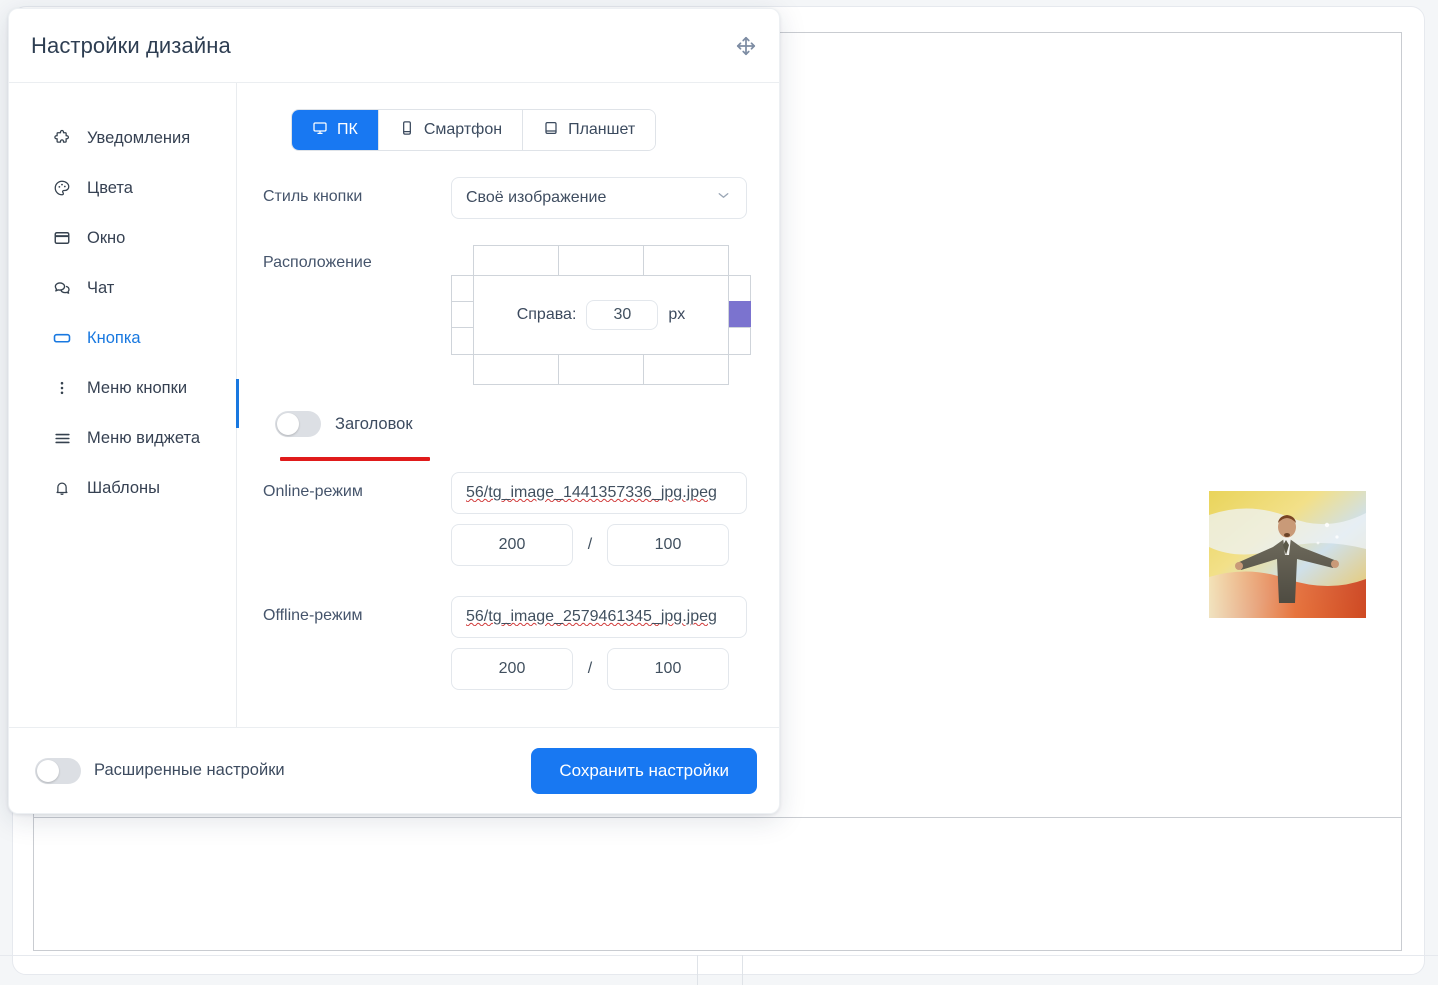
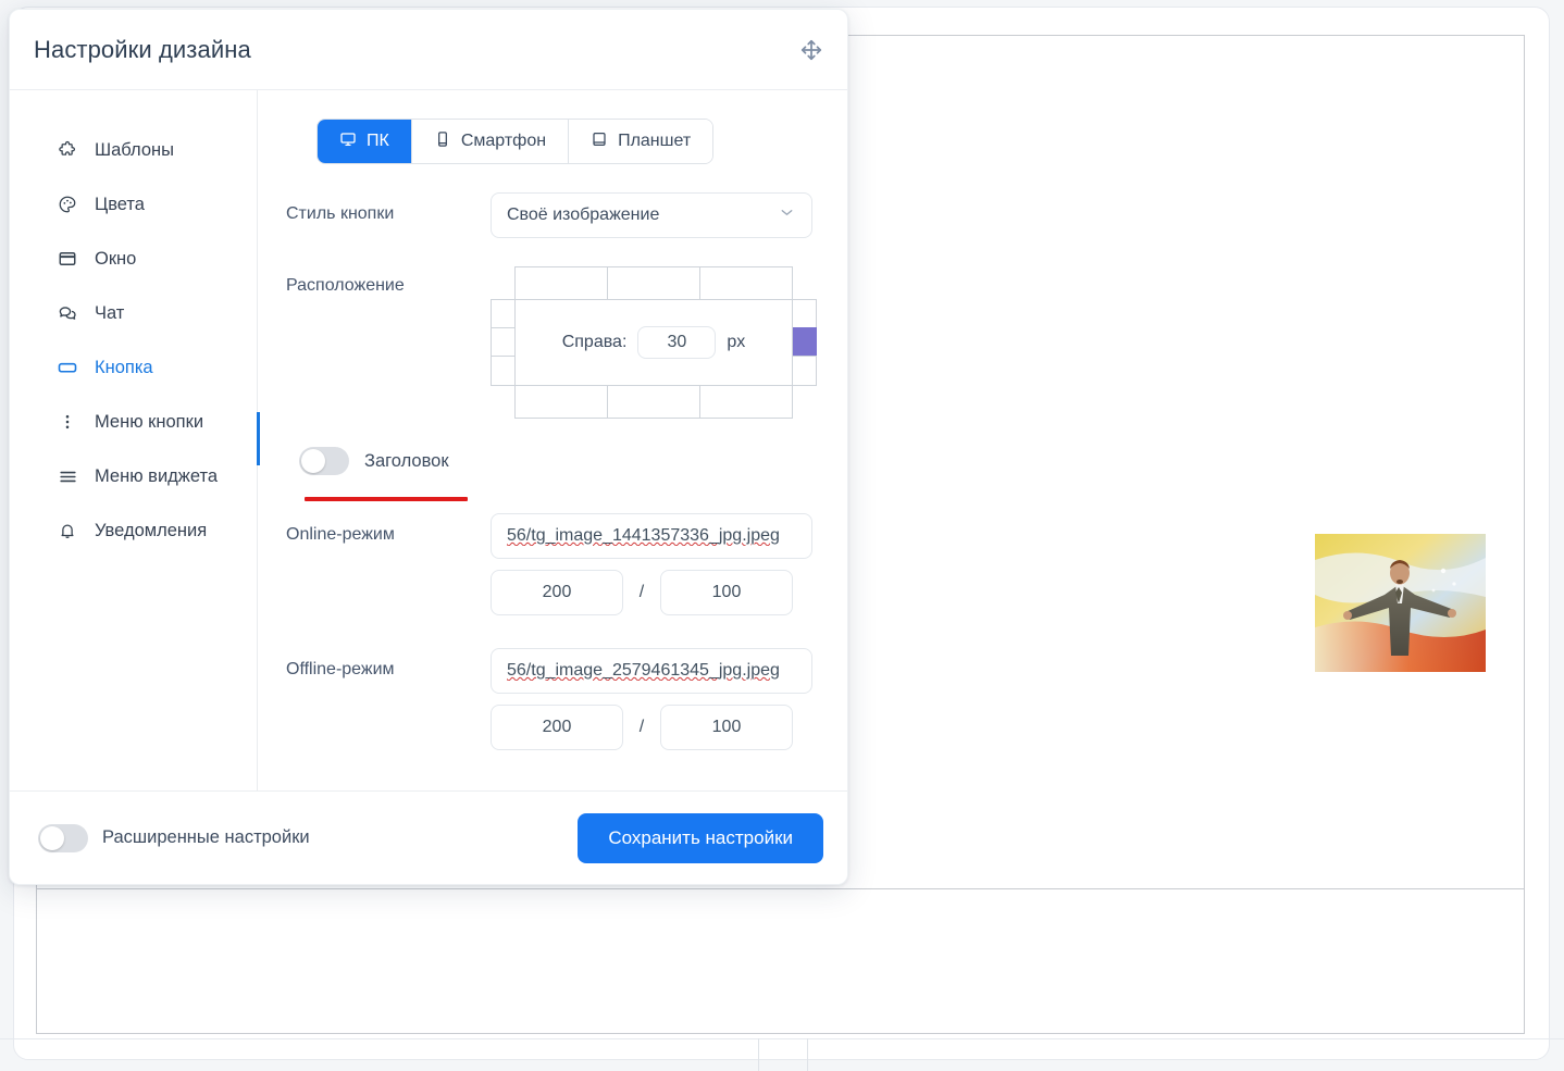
  Настройки дизайна
- Уведомления
+ Шаблоны
  Цвета
  Окно
  Чат
  Кнопка
  Меню кнопки
  Меню виджета
- Шаблоны
+ Уведомления
  ПК
  Смартфон
  Планшет
  Стиль кнопки
  Своё изображение
  Расположение
  Справа:
  30
  px
  Заголовок
  Online-режим
  56/tg_image_1441357336_jpg.jpeg
  200
  /
  100
  Offline-режим
  56/tg_image_2579461345_jpg.jpeg
  200
  /
  100
  Расширенные настройки
  Сохранить настройки
